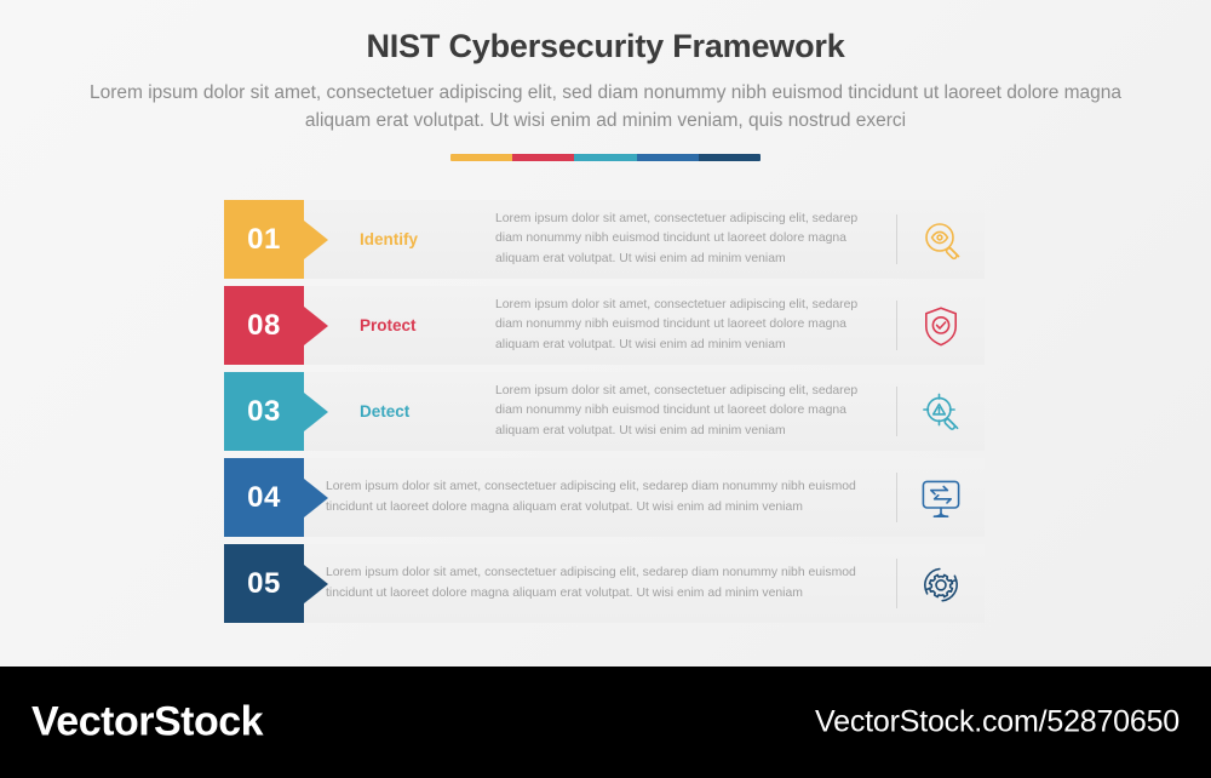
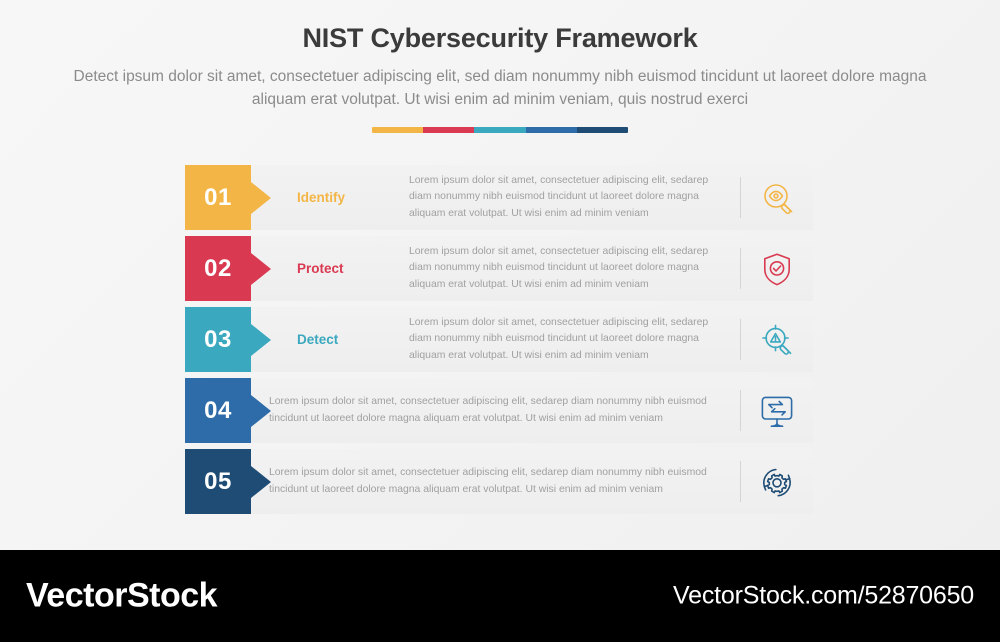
  NIST Cybersecurity Framework
- Lorem ipsum dolor sit amet, consectetuer adipiscing elit, sed diam nonummy nibh euismod tincidunt ut laoreet dolore magna aliquam erat volutpat. Ut wisi enim ad minim veniam, quis nostrud exerci
+ Detect ipsum dolor sit amet, consectetuer adipiscing elit, sed diam nonummy nibh euismod tincidunt ut laoreet dolore magna aliquam erat volutpat. Ut wisi enim ad minim veniam, quis nostrud exerci
  01
  Identify
  Lorem ipsum dolor sit amet, consectetuer adipiscing elit, sedarep diam nonummy nibh euismod tincidunt ut laoreet dolore magna aliquam erat volutpat. Ut wisi enim ad minim veniam
- 08
+ 02
  Protect
  Lorem ipsum dolor sit amet, consectetuer adipiscing elit, sedarep diam nonummy nibh euismod tincidunt ut laoreet dolore magna aliquam erat volutpat. Ut wisi enim ad minim veniam
  03
  Detect
  Lorem ipsum dolor sit amet, consectetuer adipiscing elit, sedarep diam nonummy nibh euismod tincidunt ut laoreet dolore magna aliquam erat volutpat. Ut wisi enim ad minim veniam
  04
  Lorem ipsum dolor sit amet, consectetuer adipiscing elit, sedarep diam nonummy nibh euismod tincidunt ut laoreet dolore magna aliquam erat volutpat. Ut wisi enim ad minim veniam
  05
  Lorem ipsum dolor sit amet, consectetuer adipiscing elit, sedarep diam nonummy nibh euismod tincidunt ut laoreet dolore magna aliquam erat volutpat. Ut wisi enim ad minim veniam
  VectorStock
  VectorStock.com/52870650
